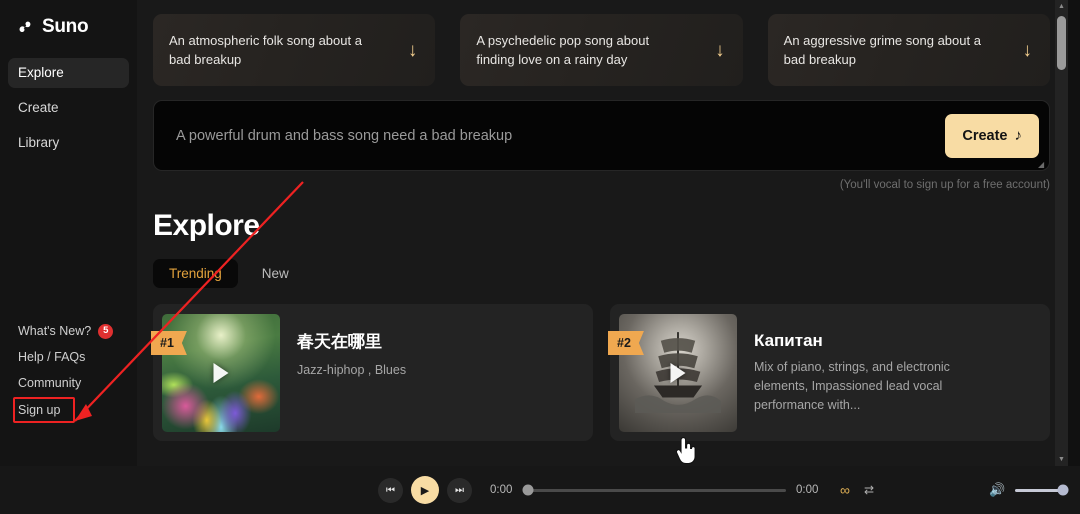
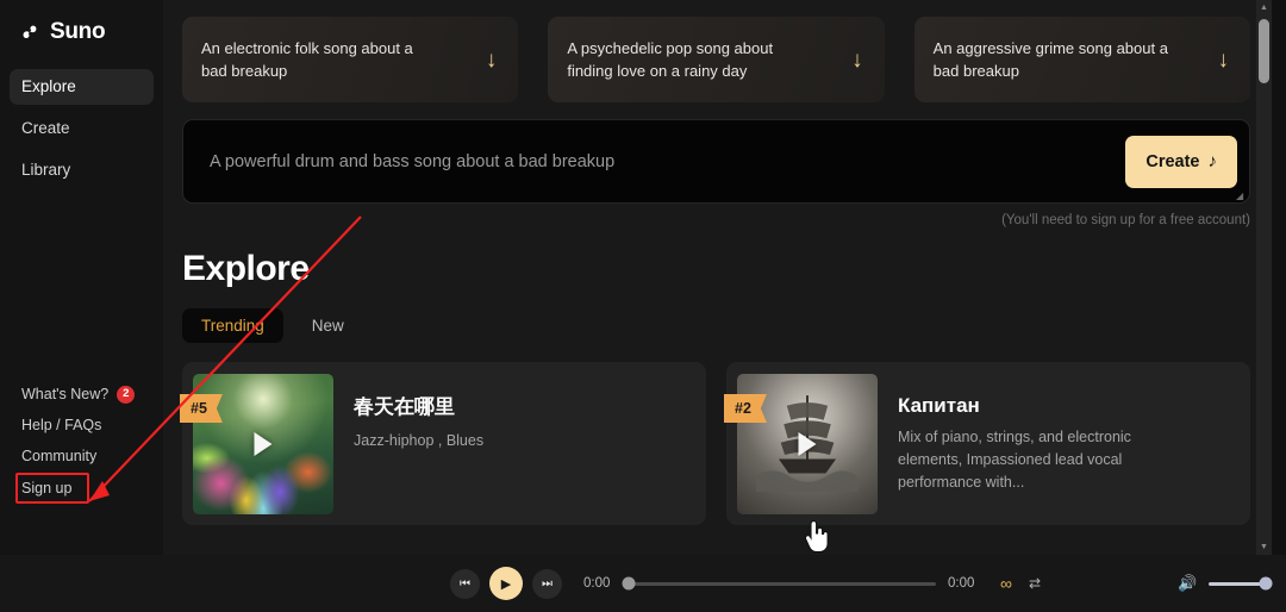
  Suno
  Explore
  Create
  Library
  What's New?
- 5
+ 2
  Help / FAQs
  Community
  Sign up
- An atmospheric folk song about a bad breakup
+ An electronic folk song about a bad breakup
  ↓
  A psychedelic pop song about finding love on a rainy day
  ↓
  An aggressive grime song about a bad breakup
  ↓
- A powerful drum and bass song need a bad breakup
+ A powerful drum and bass song about a bad breakup
  Create
  ♪
  ◢
- (You'll vocal to sign up for a free account)
+ (You'll need to sign up for a free account)
  Explore
  Trending
  New
- #1
+ #5
  春天在哪里
  Jazz-hiphop , Blues
  #2
  Капитан
  Mix of piano, strings, and electronic elements, Impassioned lead vocal performance with...
  ⏮
  ▶
  ⏭
  0:00
  0:00
  ∞
  ⇄
  🔊
